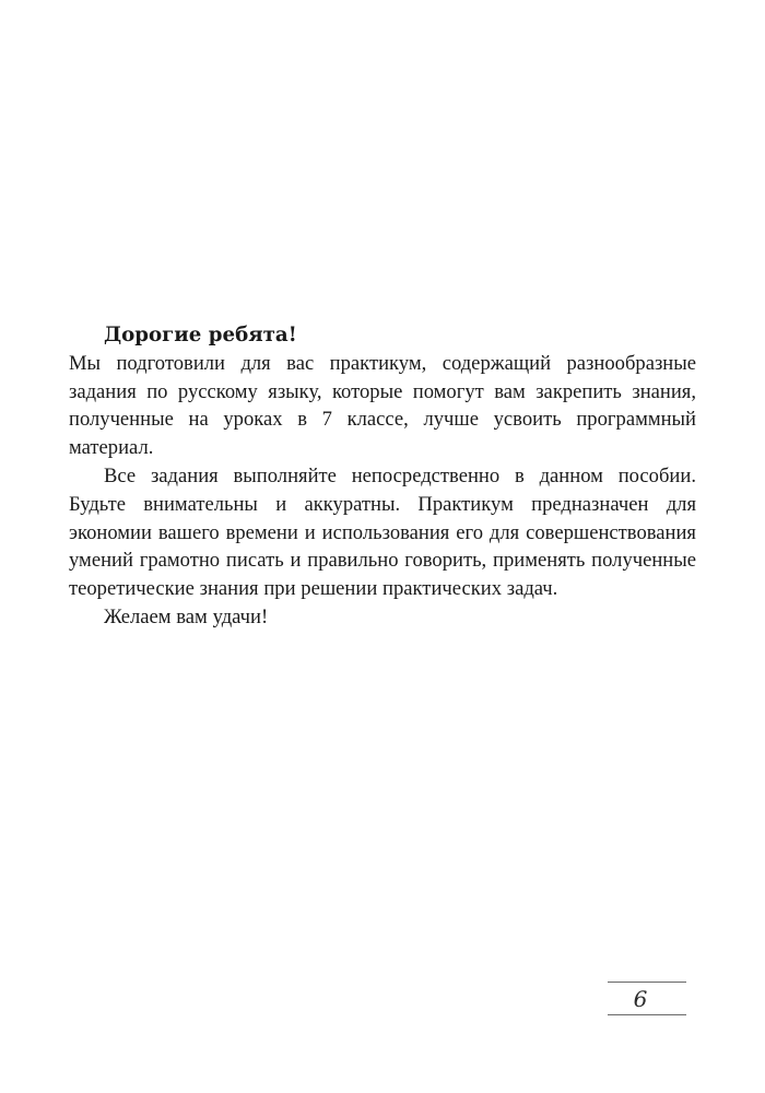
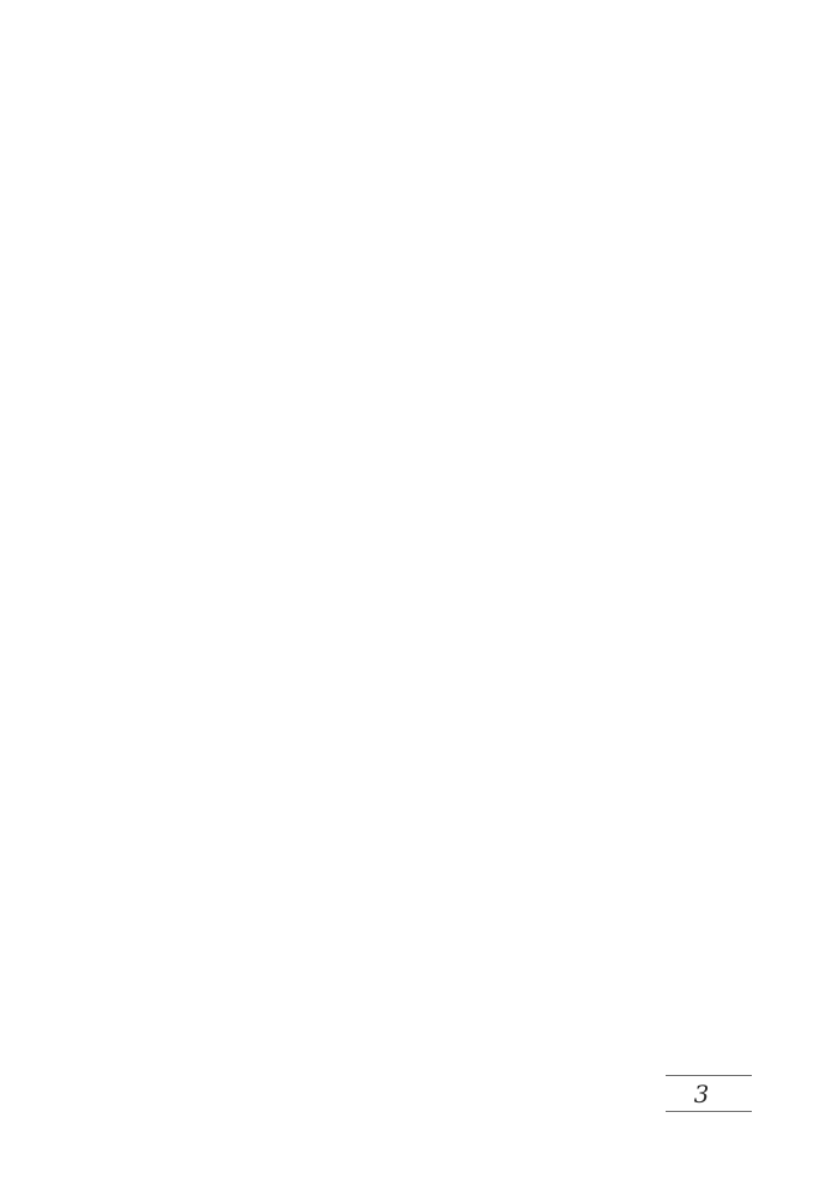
- Дорогие ребята!
- Мы подготовили для вас практикум, содержащий разнообразные задания по русскому языку, которые помогут вам закрепить знания, полученные на уроках в 7 классе, лучше усвоить программный материал.
- Все задания выполняйте непосредственно в данном пособии. Будьте внимательны и аккуратны. Практикум предназначен для экономии вашего времени и использования его для совершенствования умений грамотно писать и правильно говорить, применять полученные теоретические знания при решении практических задач.
- Желаем вам удачи!
- 6
+ 3
